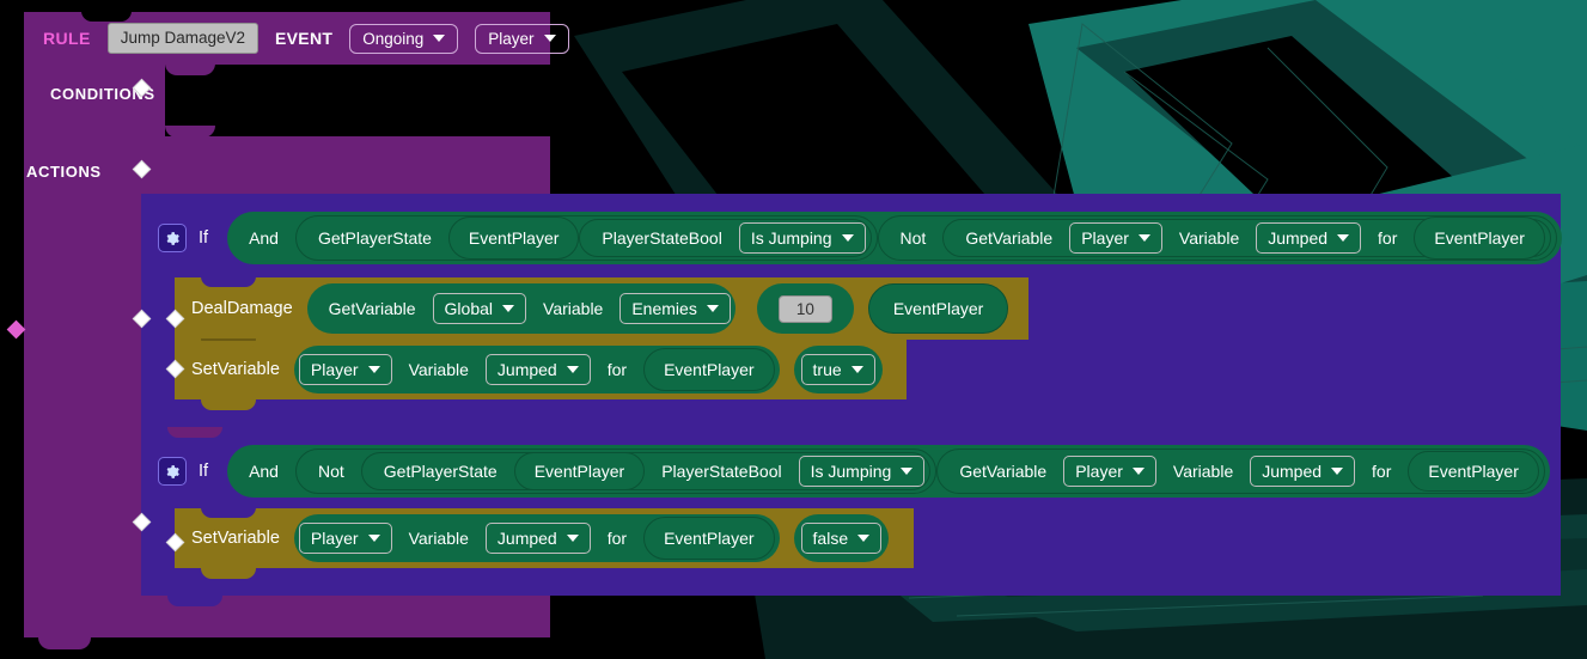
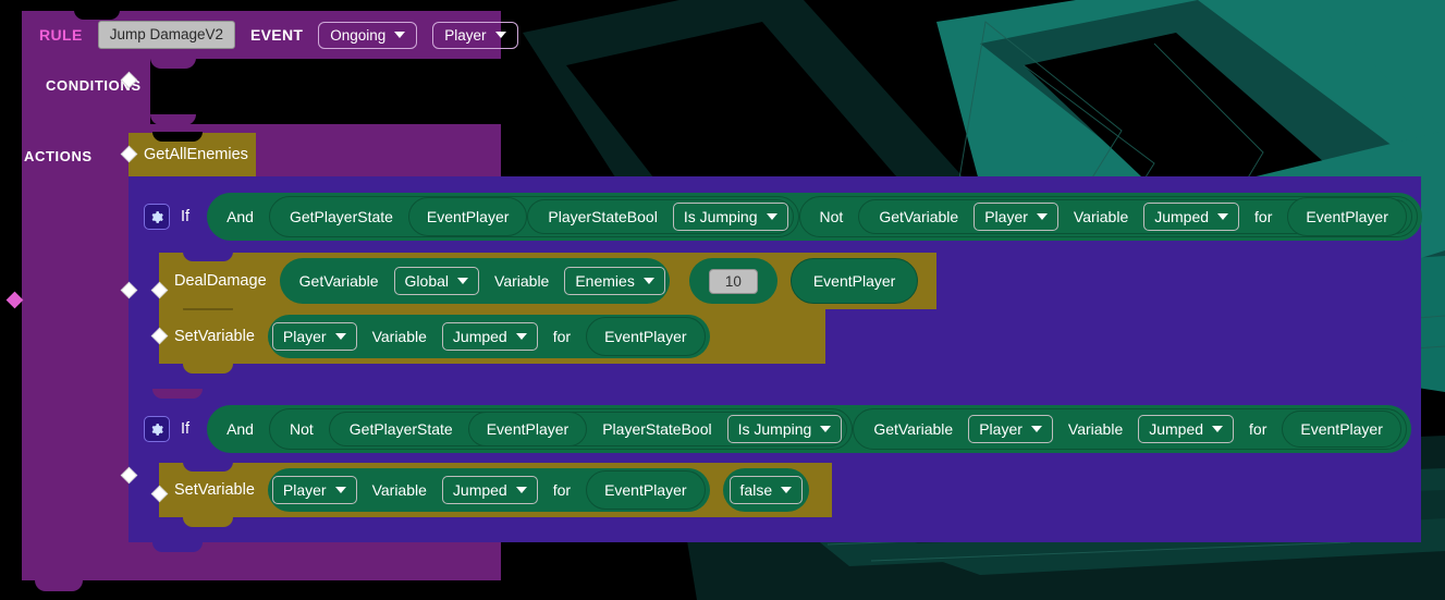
  ACTIONS
  RULE
  Jump DamageV2
  EVENT
  Ongoing
  Player
  CONDITIOS
+ GetAllEnemies
  If
  And
  GetPlayerState
  EventPlayer
  PlayerStateBool
  Is Jumping
  Not
  GetVariable
  Player
  Variable
  Jumped
  for
  EventPlayer
  DealDamage
  GetVariable
  Global
  Variable
  Enemies
  10
  EventPlayer
  SetVariable
  Player
  Variable
  Jumped
  for
  EventPlayer
- true
  If
  And
  Not
  GetPlayerState
  EventPlayer
  PlayerStateBool
  Is Jumping
  GetVariable
  Player
  Variable
  Jumped
  for
  EventPlayer
  SetVariable
  Player
  Variable
  Jumped
  for
  EventPlayer
  false
